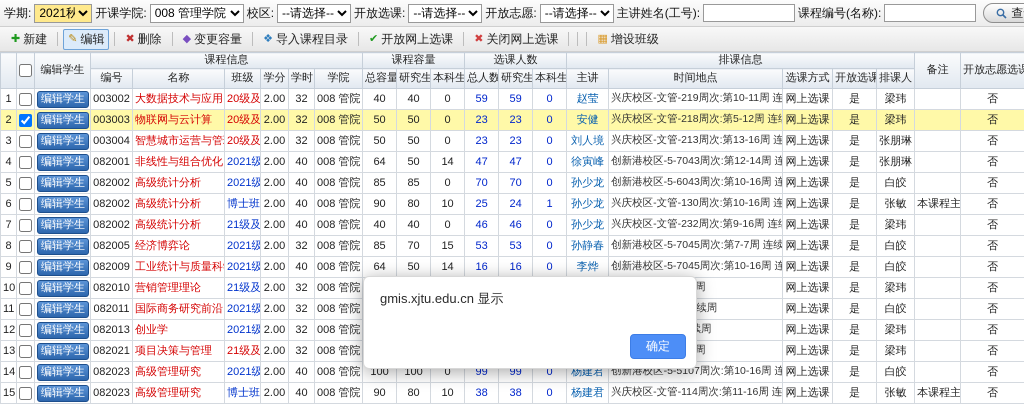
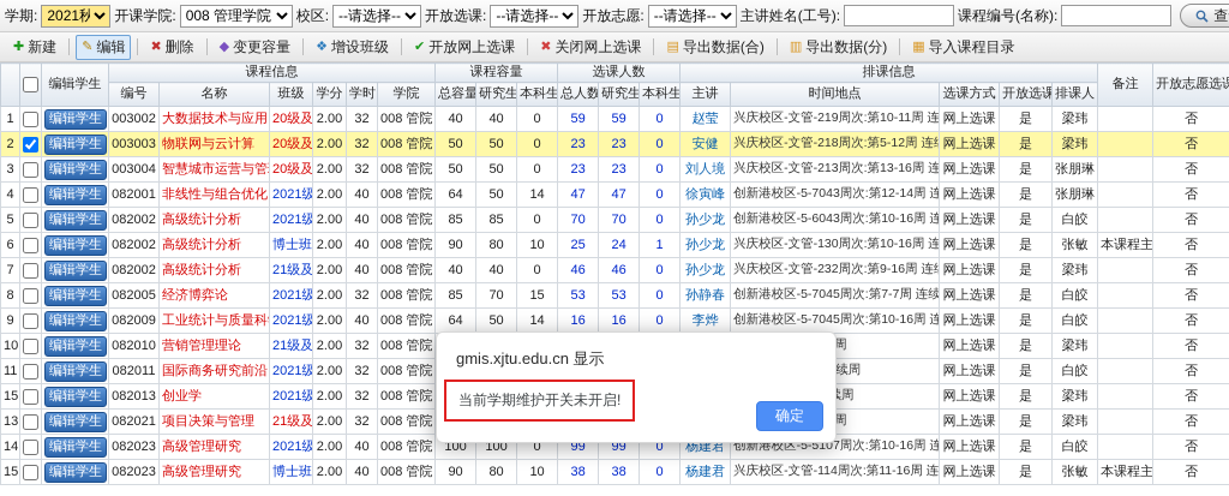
  学期:
  2021秋
  开课学院:
  008 管理学院
  校区:
  --请选择--
  开放选课:
  --请选择--
  开放志愿:
  --请选择--
  主讲姓名(工号):
  课程编号(名称):
  ✚
  新建
  ✎
  编辑
  ✖
  删除
  ◆
  变更容量
  ❖
- 导入课程目录
+ 增设班级
  ✔
  开放网上选课
  ✖
  关闭网上选课
+ ▤
+ 导出数据(合)
+ ▥
+ 导出数据(分)
  ▦
- 增设班级
+ 导入课程目录
  		编辑学生	课程信息	课程容量	选课人数	排课信息	备注	开放志愿选
  编号	名称	班级	学分	学时	学院	总容量	研究生	本科生	总人数	研究生	本科生	主讲	时间地点	选课方式	开放选课	排课人
  1		编辑学生	003002	大数据技术与应用	20级及	2.00	32	008 管院	40	40	0	59	59	0	赵莹	兴庆校区-文管-219周次:第10-11周 连	网上选课	是	梁玮		否
  2		编辑学生	003003	物联网与云计算	20级及	2.00	32	008 管院	50	50	0	23	23	0	安健	兴庆校区-文管-218周次:第5-12周 连	网上选课	是	梁玮		否
  3		编辑学生	003004	智慧城市运营与管	20级及	2.00	32	008 管院	50	50	0	23	23	0	刘人境	兴庆校区-文管-213周次:第13-16周 连	网上选课	是	张朋琳		否
  4		编辑学生	082001	非线性与组合优化	2021级	2.00	40	008 管院	64	50	14	47	47	0	徐寅峰	创新港校区-5-7043周次:第12-14周 连	网上选课	是	张朋琳		否
  5		编辑学生	082002	高级统计分析	2021级	2.00	40	008 管院	85	85	0	70	70	0	孙少龙	创新港校区-5-6043周次:第10-16周 连	网上选课	是	白皎		否
  6		编辑学生	082002	高级统计分析	博士班	2.00	40	008 管院	90	80	10	25	24	1	孙少龙	兴庆校区-文管-130周次:第10-16周 连	网上选课	是	张敏	本课程主	否
  7		编辑学生	082002	高级统计分析	21级及	2.00	40	008 管院	40	40	0	46	46	0	孙少龙	兴庆校区-文管-232周次:第9-16周 连	网上选课	是	梁玮		否
  8		编辑学生	082005	经济博弈论	2021级	2.00	32	008 管院	85	70	15	53	53	0	孙静春	创新港校区-5-7045周次:第7-7周 连续	网上选课	是	白皎		否
  9		编辑学生	082009	工业统计与质量科	2021级	2.00	40	008 管院	64	50	14	16	16	0	李烨	创新港校区-5-7045周次:第10-16周 连	网上选课	是	白皎		否
  10		编辑学生	082010	营销管理理论	21级及	2.00	32	008 管院								周	网上选课	是	梁玮		否
  11		编辑学生	082011	国际商务研究前沿	2021级	2.00	32	008 管院								续周	网上选课	是	白皎		否
- 12		编辑学生	082013	创业学	2021级	2.00	32	008 管院								周	网上选课	是	梁玮		否
+ 15		编辑学生	082013	创业学	2021级	2.00	32	008 管院								周	网上选课	是	梁玮		否
  13		编辑学生	082021	项目决策与管理	21级及	2.00	32	008 管院								周	网上选课	是	梁玮		否
  14		编辑学生	082023	高级管理研究	2021级	2.00	40	008 管院	100	100	0	99	99	0	杨建君	创新港校区-5-5107周次:第10-16周 连	网上选课	是	白皎		否
  15		编辑学生	082023	高级管理研究	博士班	2.00	40	008 管院	90	80	10	38	38	0	杨建君	兴庆校区-文管-114周次:第11-16周 连	网上选课	是	张敏	本课程主	否
  gmis.xjtu.edu.cn 显示
+ 当前学期维护开关未开启!
  确定
